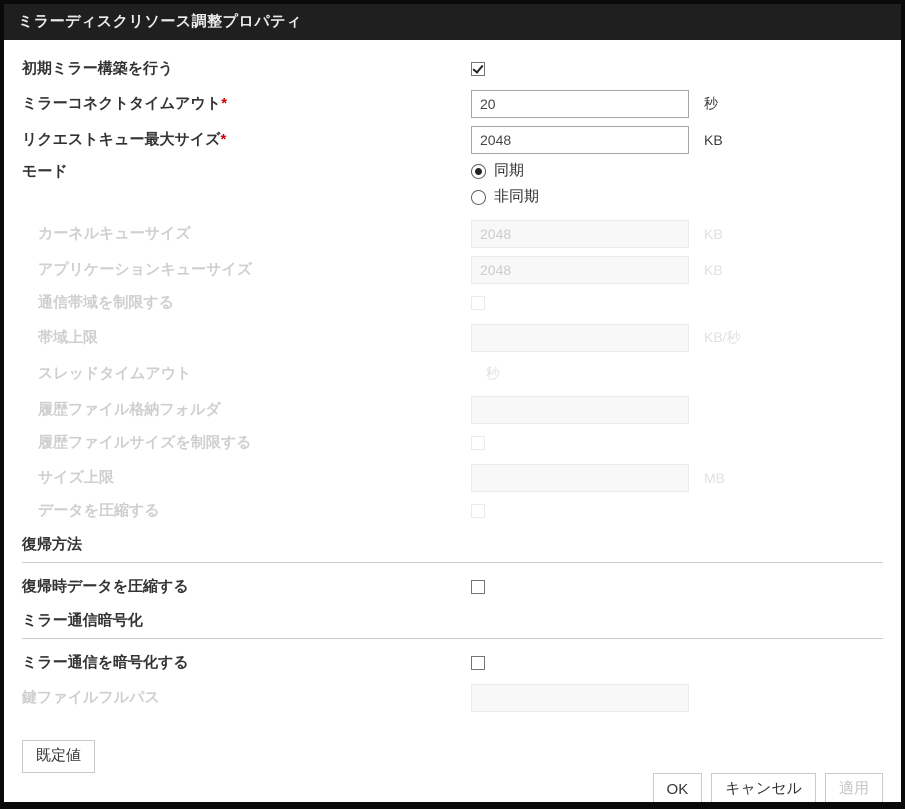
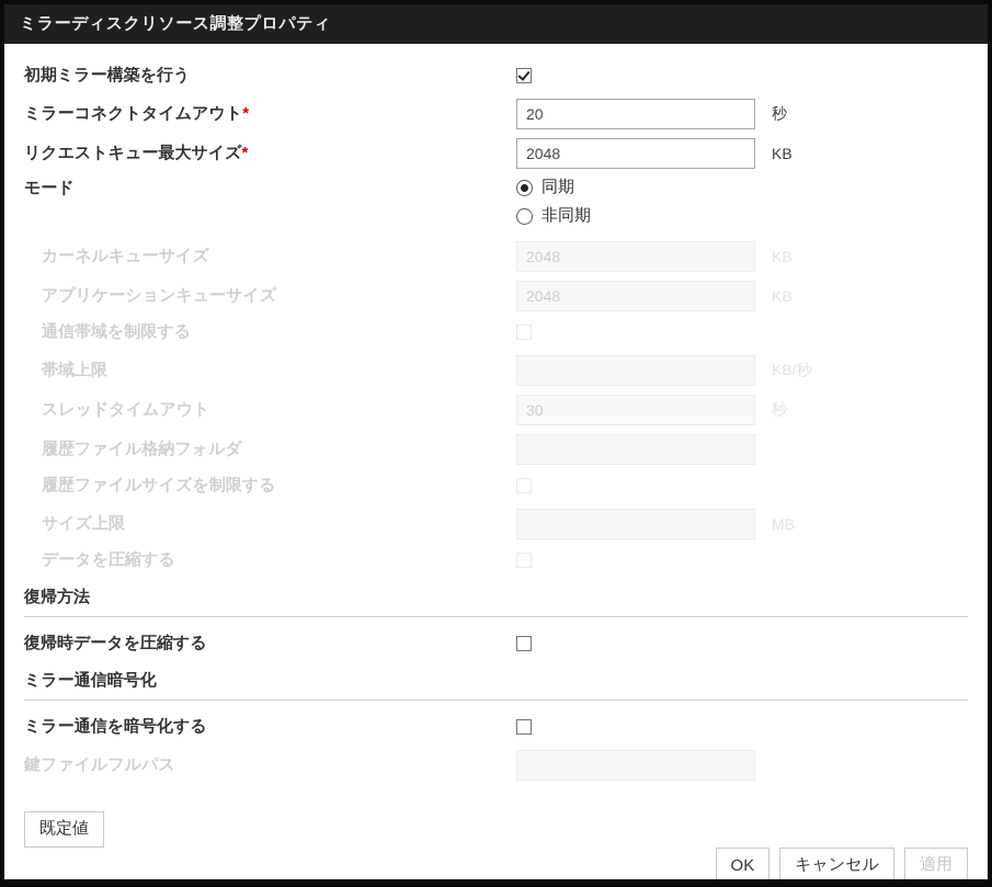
  ミラーディスクリソース調整プロパティ
  初期ミラー構築を行う
  ミラーコネクトタイムアウト*
  20
  秒
  リクエストキュー最大サイズ*
  2048
  KB
  モード
  同期
  非同期
  カーネルキューサイズ
  2048
  KB
  アプリケーションキューサイズ
  2048
  KB
  通信帯域を制限する
  帯域上限
  KB/秒
  スレッドタイムアウト
+ 30
  秒
  履歴ファイル格納フォルダ
  履歴ファイルサイズを制限する
  サイズ上限
  MB
  データを圧縮する
  復帰方法
  復帰時データを圧縮する
  ミラー通信暗号化
  ミラー通信を暗号化する
  鍵ファイルフルパス
  既定値
  OK
  キャンセル
  適用
